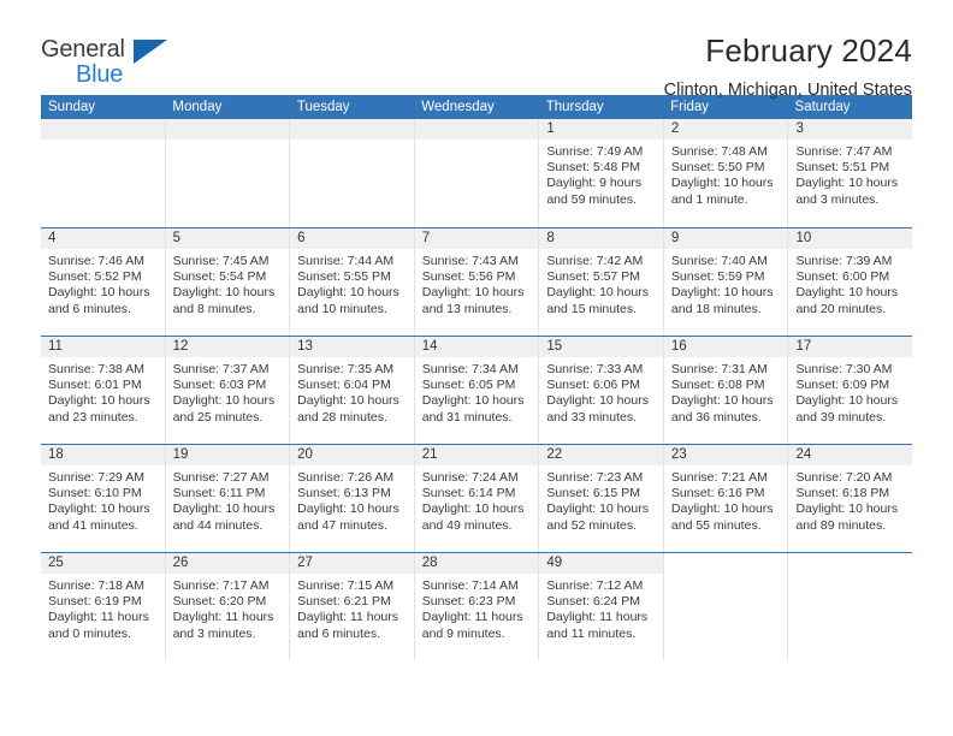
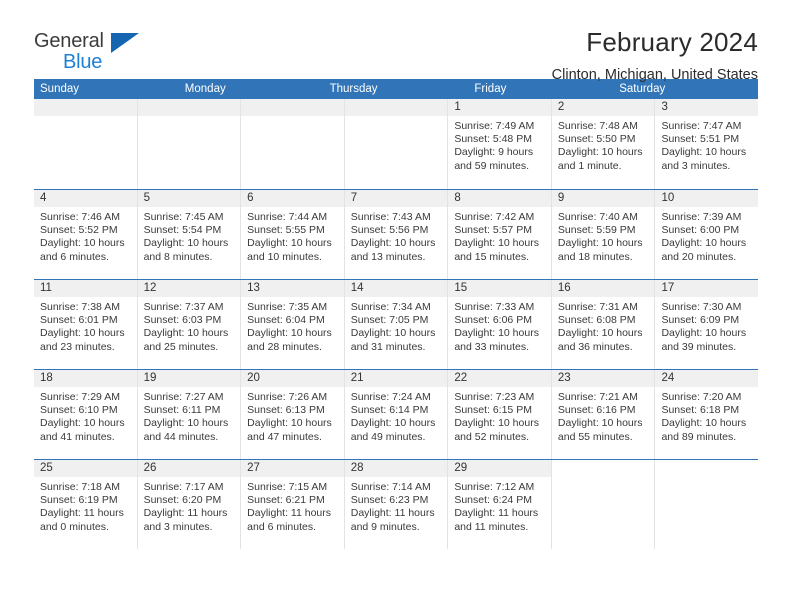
  General
  Blue
  February 2024
  Clinton, Michigan, United States
  Sunday
  Monday
- Tuesday
- Wednesday
  Thursday
  Friday
  Saturday
  1
  Sunrise: 7:49 AM
  Sunset: 5:48 PM
  Daylight: 9 hours
  and 59 minutes.
  2
  Sunrise: 7:48 AM
  Sunset: 5:50 PM
  Daylight: 10 hours
  and 1 minute.
  3
  Sunrise: 7:47 AM
  Sunset: 5:51 PM
  Daylight: 10 hours
  and 3 minutes.
  4
  Sunrise: 7:46 AM
  Sunset: 5:52 PM
  Daylight: 10 hours
  and 6 minutes.
  5
  Sunrise: 7:45 AM
  Sunset: 5:54 PM
  Daylight: 10 hours
  and 8 minutes.
  6
  Sunrise: 7:44 AM
  Sunset: 5:55 PM
  Daylight: 10 hours
  and 10 minutes.
  7
  Sunrise: 7:43 AM
  Sunset: 5:56 PM
  Daylight: 10 hours
  and 13 minutes.
  8
  Sunrise: 7:42 AM
  Sunset: 5:57 PM
  Daylight: 10 hours
  and 15 minutes.
  9
  Sunrise: 7:40 AM
  Sunset: 5:59 PM
  Daylight: 10 hours
  and 18 minutes.
  10
  Sunrise: 7:39 AM
  Sunset: 6:00 PM
  Daylight: 10 hours
  and 20 minutes.
  11
  Sunrise: 7:38 AM
  Sunset: 6:01 PM
  Daylight: 10 hours
  and 23 minutes.
  12
  Sunrise: 7:37 AM
  Sunset: 6:03 PM
  Daylight: 10 hours
  and 25 minutes.
  13
  Sunrise: 7:35 AM
  Sunset: 6:04 PM
  Daylight: 10 hours
  and 28 minutes.
  14
  Sunrise: 7:34 AM
- Sunset: 6:05 PM
+ Sunset: 7:05 PM
  Daylight: 10 hours
  and 31 minutes.
  15
  Sunrise: 7:33 AM
  Sunset: 6:06 PM
  Daylight: 10 hours
  and 33 minutes.
  16
  Sunrise: 7:31 AM
  Sunset: 6:08 PM
  Daylight: 10 hours
  and 36 minutes.
  17
  Sunrise: 7:30 AM
  Sunset: 6:09 PM
  Daylight: 10 hours
  and 39 minutes.
  18
  Sunrise: 7:29 AM
  Sunset: 6:10 PM
  Daylight: 10 hours
  and 41 minutes.
  19
  Sunrise: 7:27 AM
  Sunset: 6:11 PM
  Daylight: 10 hours
  and 44 minutes.
  20
  Sunrise: 7:26 AM
  Sunset: 6:13 PM
  Daylight: 10 hours
  and 47 minutes.
  21
  Sunrise: 7:24 AM
  Sunset: 6:14 PM
  Daylight: 10 hours
  and 49 minutes.
  22
  Sunrise: 7:23 AM
  Sunset: 6:15 PM
  Daylight: 10 hours
  and 52 minutes.
  23
  Sunrise: 7:21 AM
  Sunset: 6:16 PM
  Daylight: 10 hours
  and 55 minutes.
  24
  Sunrise: 7:20 AM
  Sunset: 6:18 PM
  Daylight: 10 hours
  and 89 minutes.
  25
  Sunrise: 7:18 AM
  Sunset: 6:19 PM
  Daylight: 11 hours
  and 0 minutes.
  26
  Sunrise: 7:17 AM
  Sunset: 6:20 PM
  Daylight: 11 hours
  and 3 minutes.
  27
  Sunrise: 7:15 AM
  Sunset: 6:21 PM
  Daylight: 11 hours
  and 6 minutes.
  28
  Sunrise: 7:14 AM
  Sunset: 6:23 PM
  Daylight: 11 hours
  and 9 minutes.
- 49
+ 29
  Sunrise: 7:12 AM
  Sunset: 6:24 PM
  Daylight: 11 hours
  and 11 minutes.
